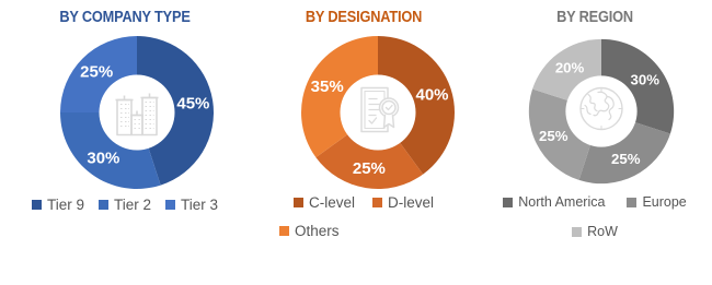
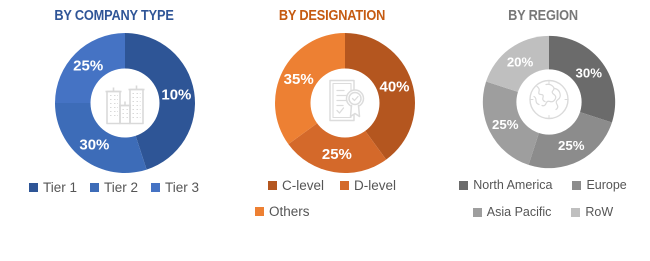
  BY COMPANY TYPE
- 45%
+ 10%
  30%
  25%
- Tier 9
+ Tier 1
  Tier 2
  Tier 3
  BY DESIGNATION
  40%
  25%
  35%
  C-level
  D-level
  Others
  BY REGION
  30%
  25%
  25%
  20%
  North America
  Europe
+ Asia Pacific
  RoW
